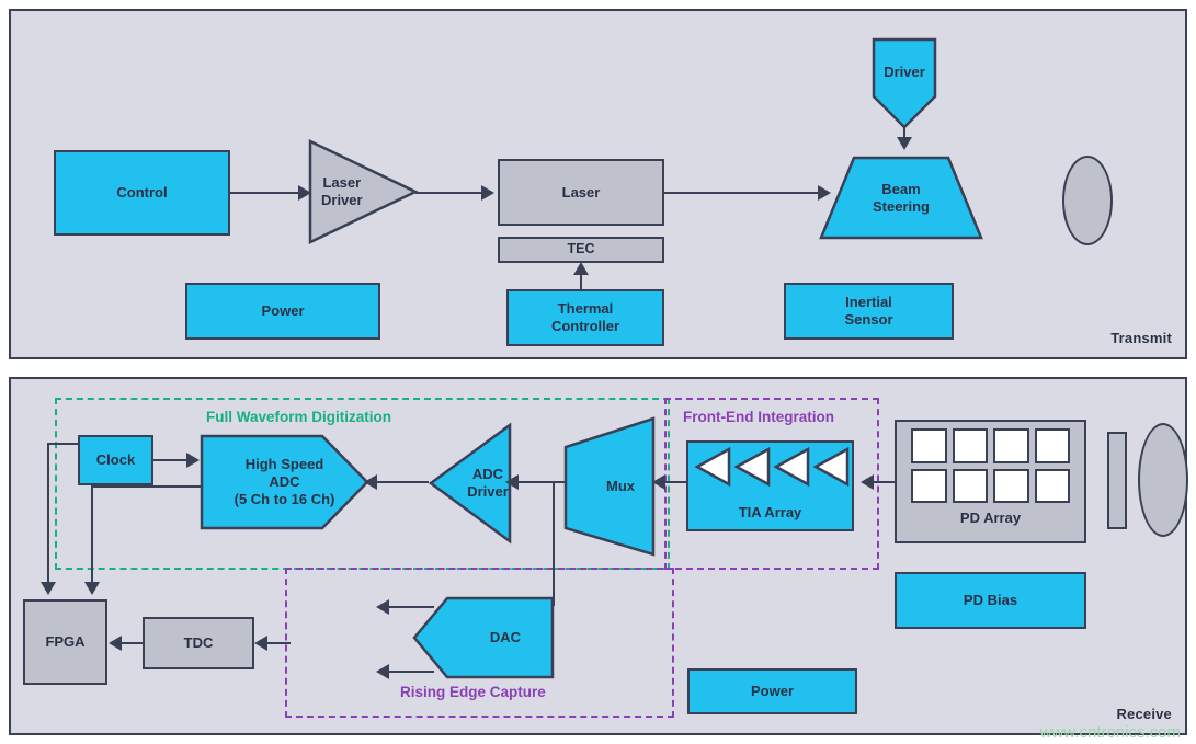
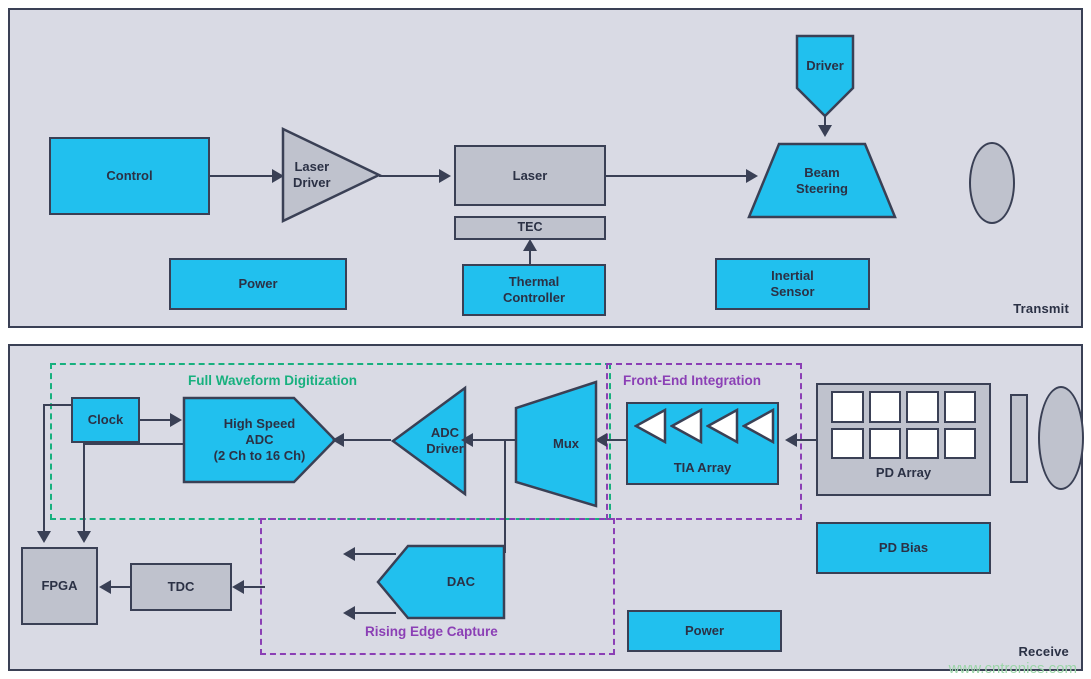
  Transmit
  Control
  Laser
  Driver
  Laser
  TEC
  Thermal
  Controller
  Power
  Driver
  Beam
  Steering
  Inertial
  Sensor
  Receive
  Full Waveform Digitization
  Rising Edge Capture
  Front-End Integration
  Clock
  High Speed
  ADC
- (5 Ch to 16 Ch)
+ (2 Ch to 16 Ch)
  ADC
  Driver
  Mux
  TIA Array
  PD Array
  PD Bias
  Power
  FPGA
  TDC
  DAC
  www.cntronics.com
